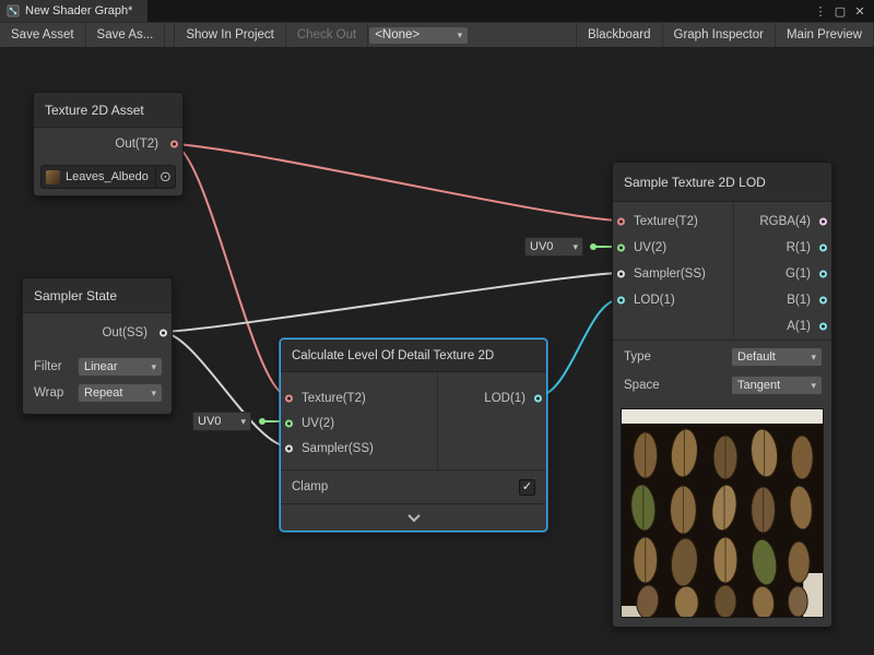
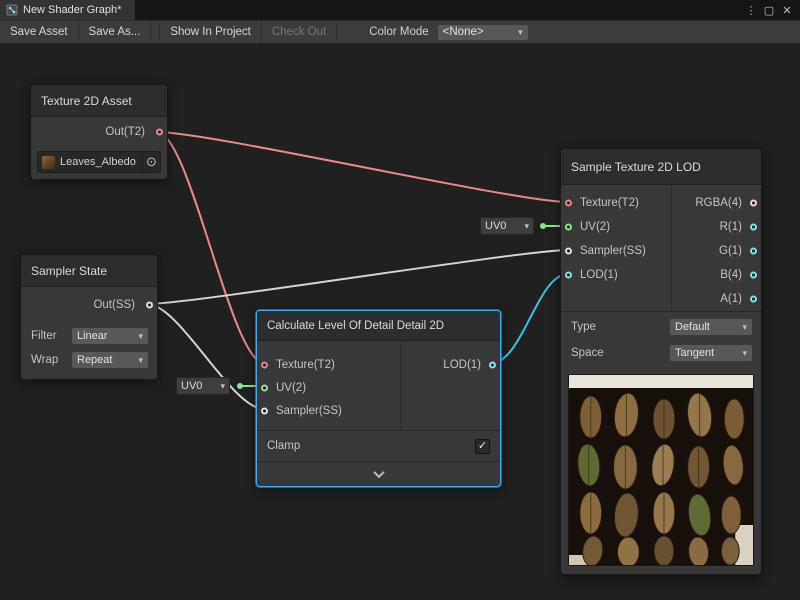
  New Shader Graph*
  ⋮
  ▢
  ✕
  Save Asset
  Save As...
  Show In Project
  Check Out
+ Color Mode
  <None>
  ▾
- Blackboard
- Graph Inspector
- Main Preview
  Texture 2D Asset
  Out(T2)
  Leaves_Albedo
  ⊙
  Sampler State
  Out(SS)
  Filter
  Linear
  ▾
  Wrap
  Repeat
  ▾
- Calculate Level Of Detail Texture 2D
+ Calculate Level Of Detail Detail 2D
  Texture(T2)
  UV(2)
  Sampler(SS)
  LOD(1)
  Clamp
  ✓
  Sample Texture 2D LOD
  Texture(T2)
  UV(2)
  Sampler(SS)
  LOD(1)
  RGBA(4)
  R(1)
  G(1)
- B(1)
+ B(4)
  A(1)
  Type
  Default
  ▾
  Space
  Tangent
  ▾
  UV0
  ▾
  UV0
  ▾
